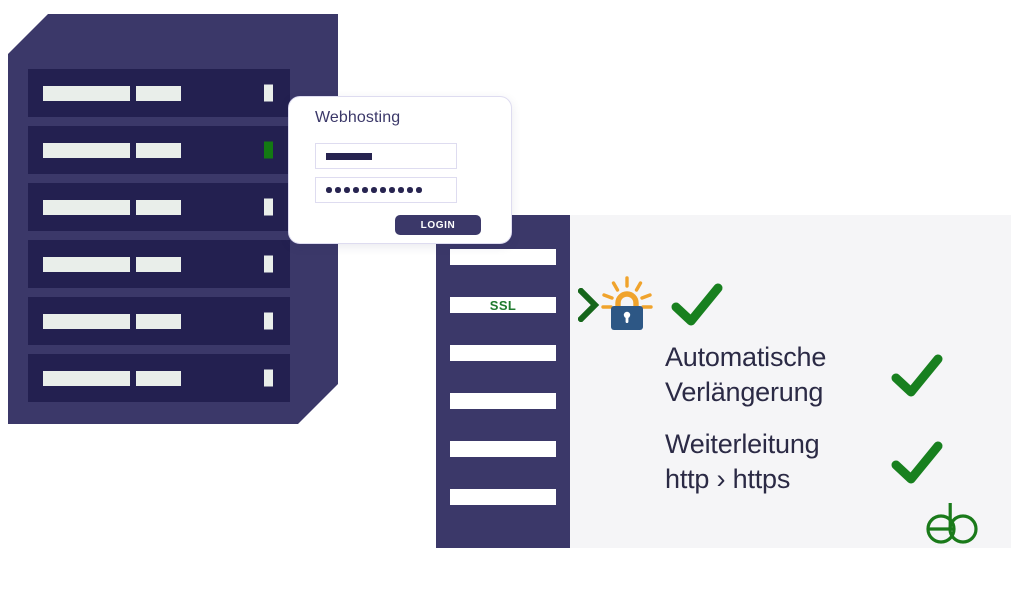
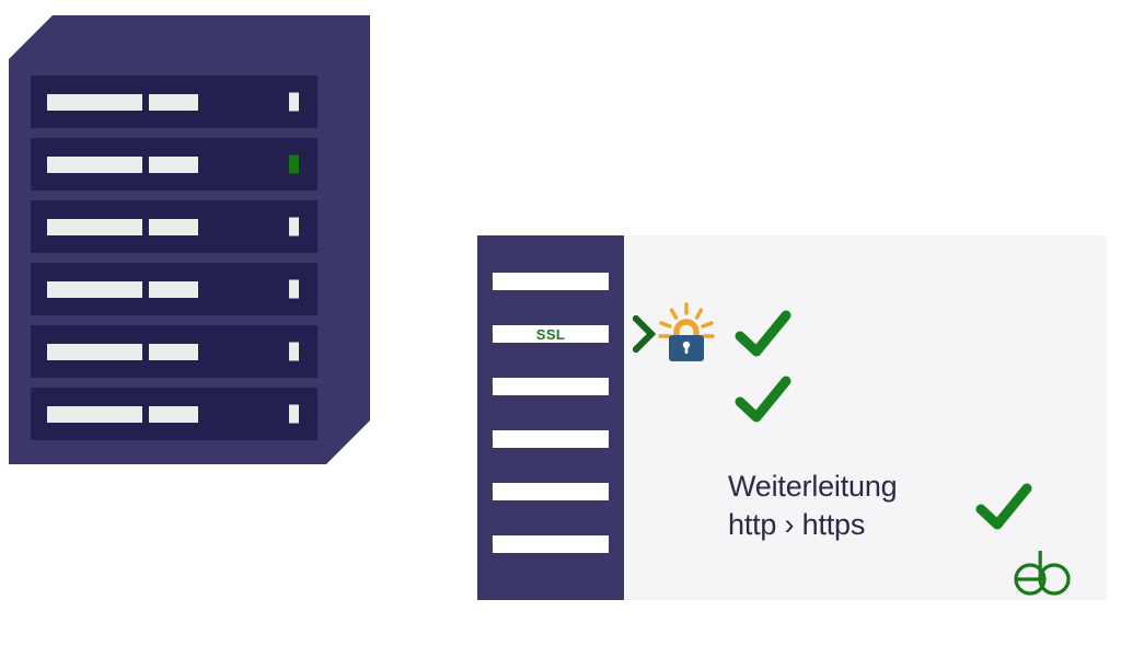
  SSL
- Webhosting
- LOGIN
- Automatische
- Verlängerung
  Weiterleitung
  http › https
